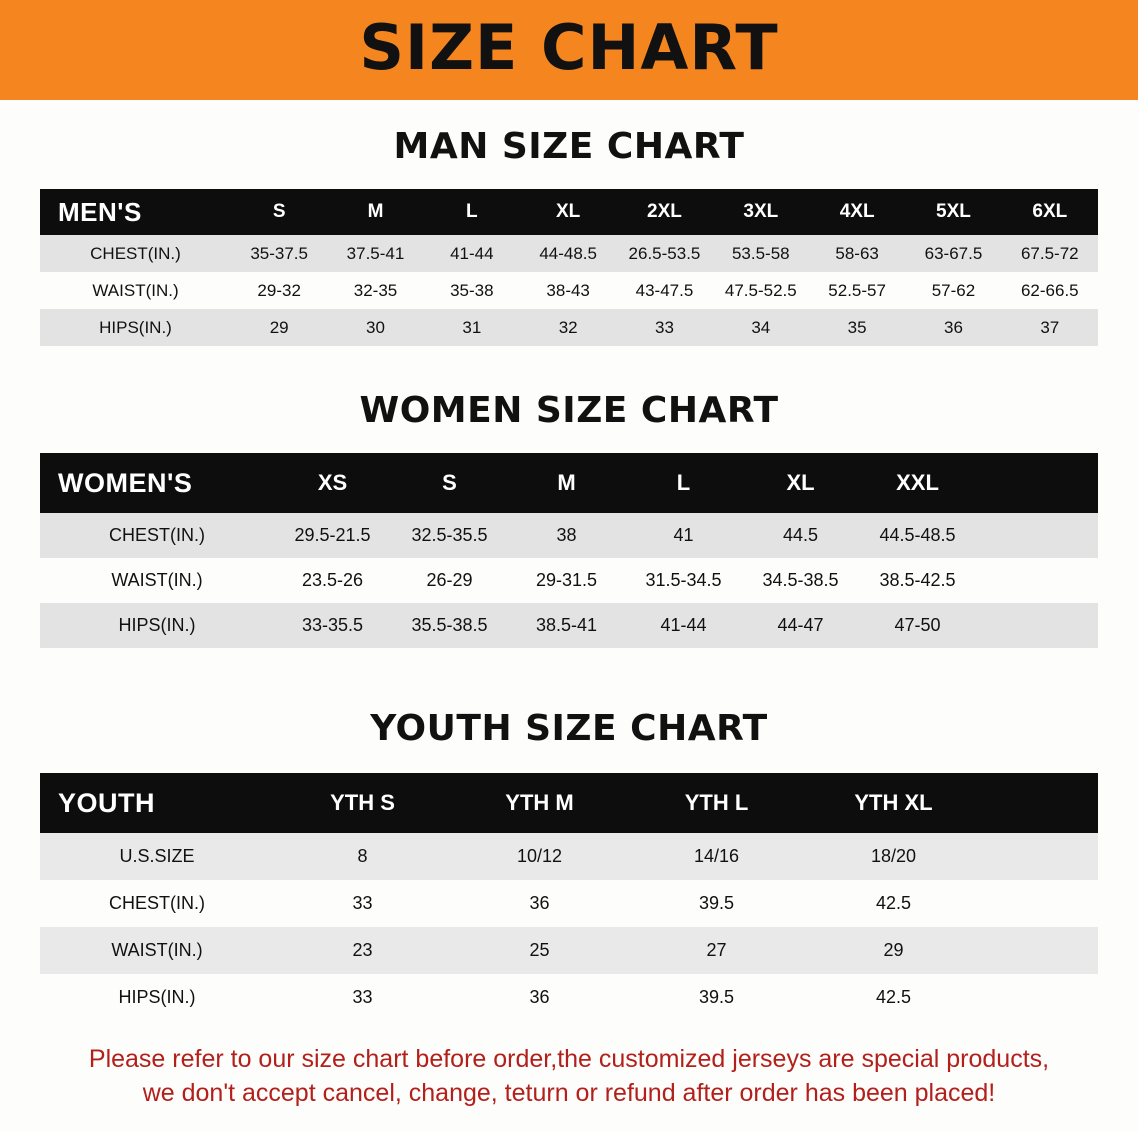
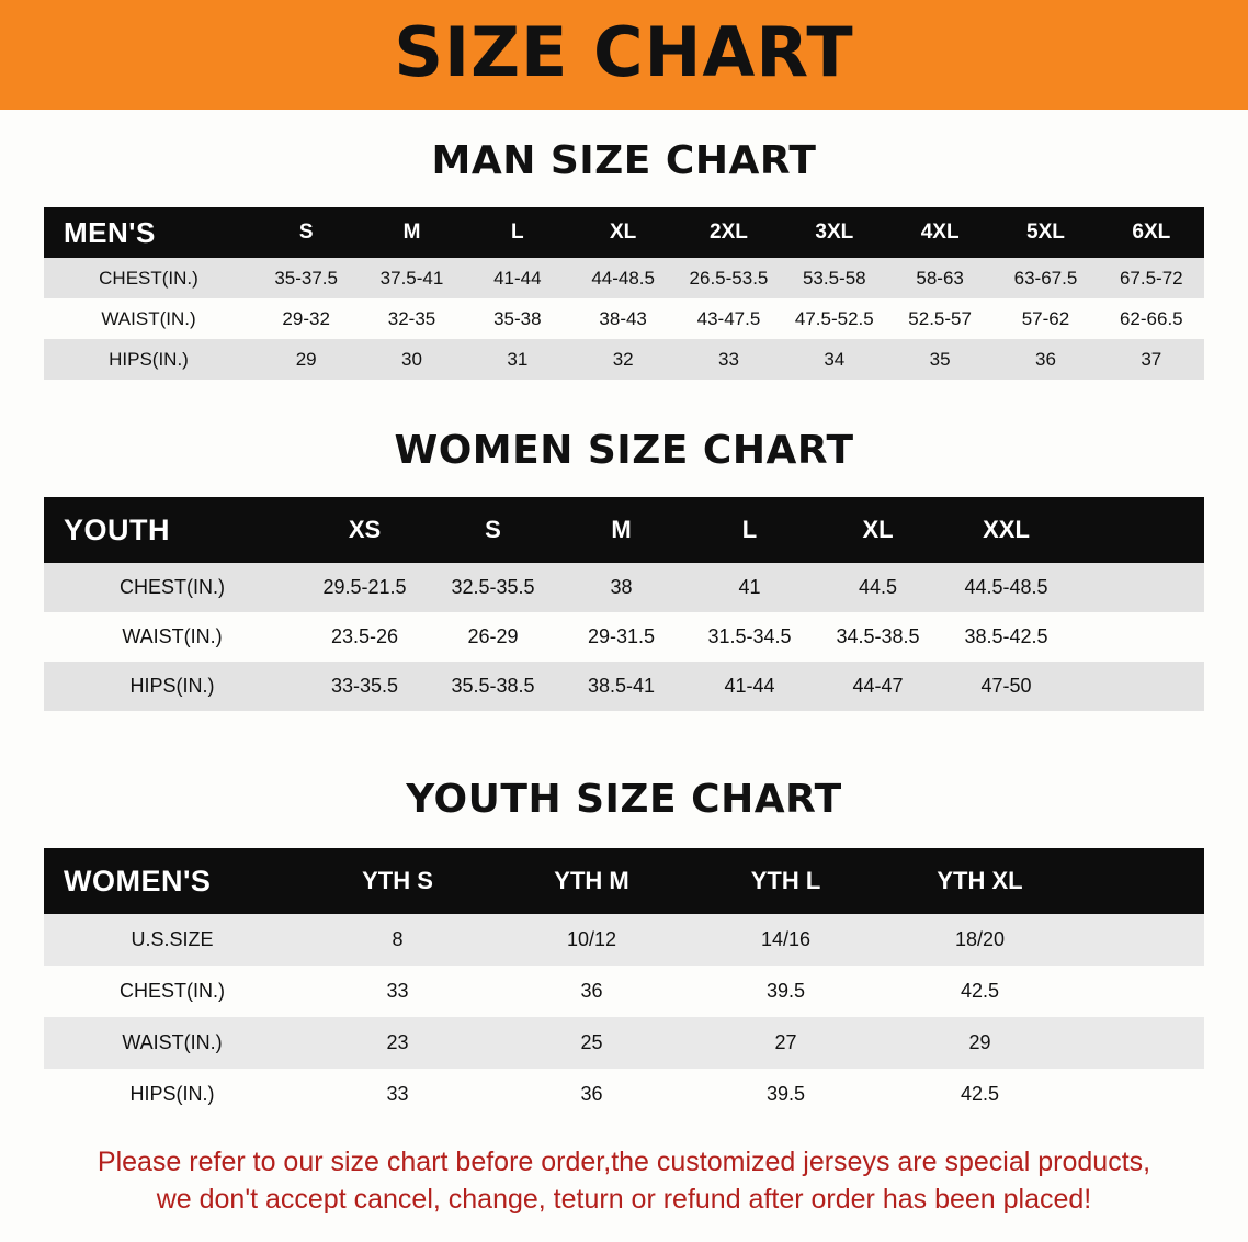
  SIZE CHART
  MAN SIZE CHART
  MEN'S	S	M	L	XL	2XL	3XL	4XL	5XL	6XL
  CHEST(IN.)	35-37.5	37.5-41	41-44	44-48.5	26.5-53.5	53.5-58	58-63	63-67.5	67.5-72
  WAIST(IN.)	29-32	32-35	35-38	38-43	43-47.5	47.5-52.5	52.5-57	57-62	62-66.5
  HIPS(IN.)	29	30	31	32	33	34	35	36	37
  WOMEN SIZE CHART
- WOMEN'S	XS	S	M	L	XL	XXL
+ YOUTH	XS	S	M	L	XL	XXL
  CHEST(IN.)	29.5-21.5	32.5-35.5	38	41	44.5	44.5-48.5
  WAIST(IN.)	23.5-26	26-29	29-31.5	31.5-34.5	34.5-38.5	38.5-42.5
  HIPS(IN.)	33-35.5	35.5-38.5	38.5-41	41-44	44-47	47-50
  YOUTH SIZE CHART
- YOUTH	YTH S	YTH M	YTH L	YTH XL
+ WOMEN'S	YTH S	YTH M	YTH L	YTH XL
  U.S.SIZE	8	10/12	14/16	18/20
  CHEST(IN.)	33	36	39.5	42.5
  WAIST(IN.)	23	25	27	29
  HIPS(IN.)	33	36	39.5	42.5
  Please refer to our size chart before order,the customized jerseys are special products,
  we don't accept cancel, change, teturn or refund after order has been placed!
